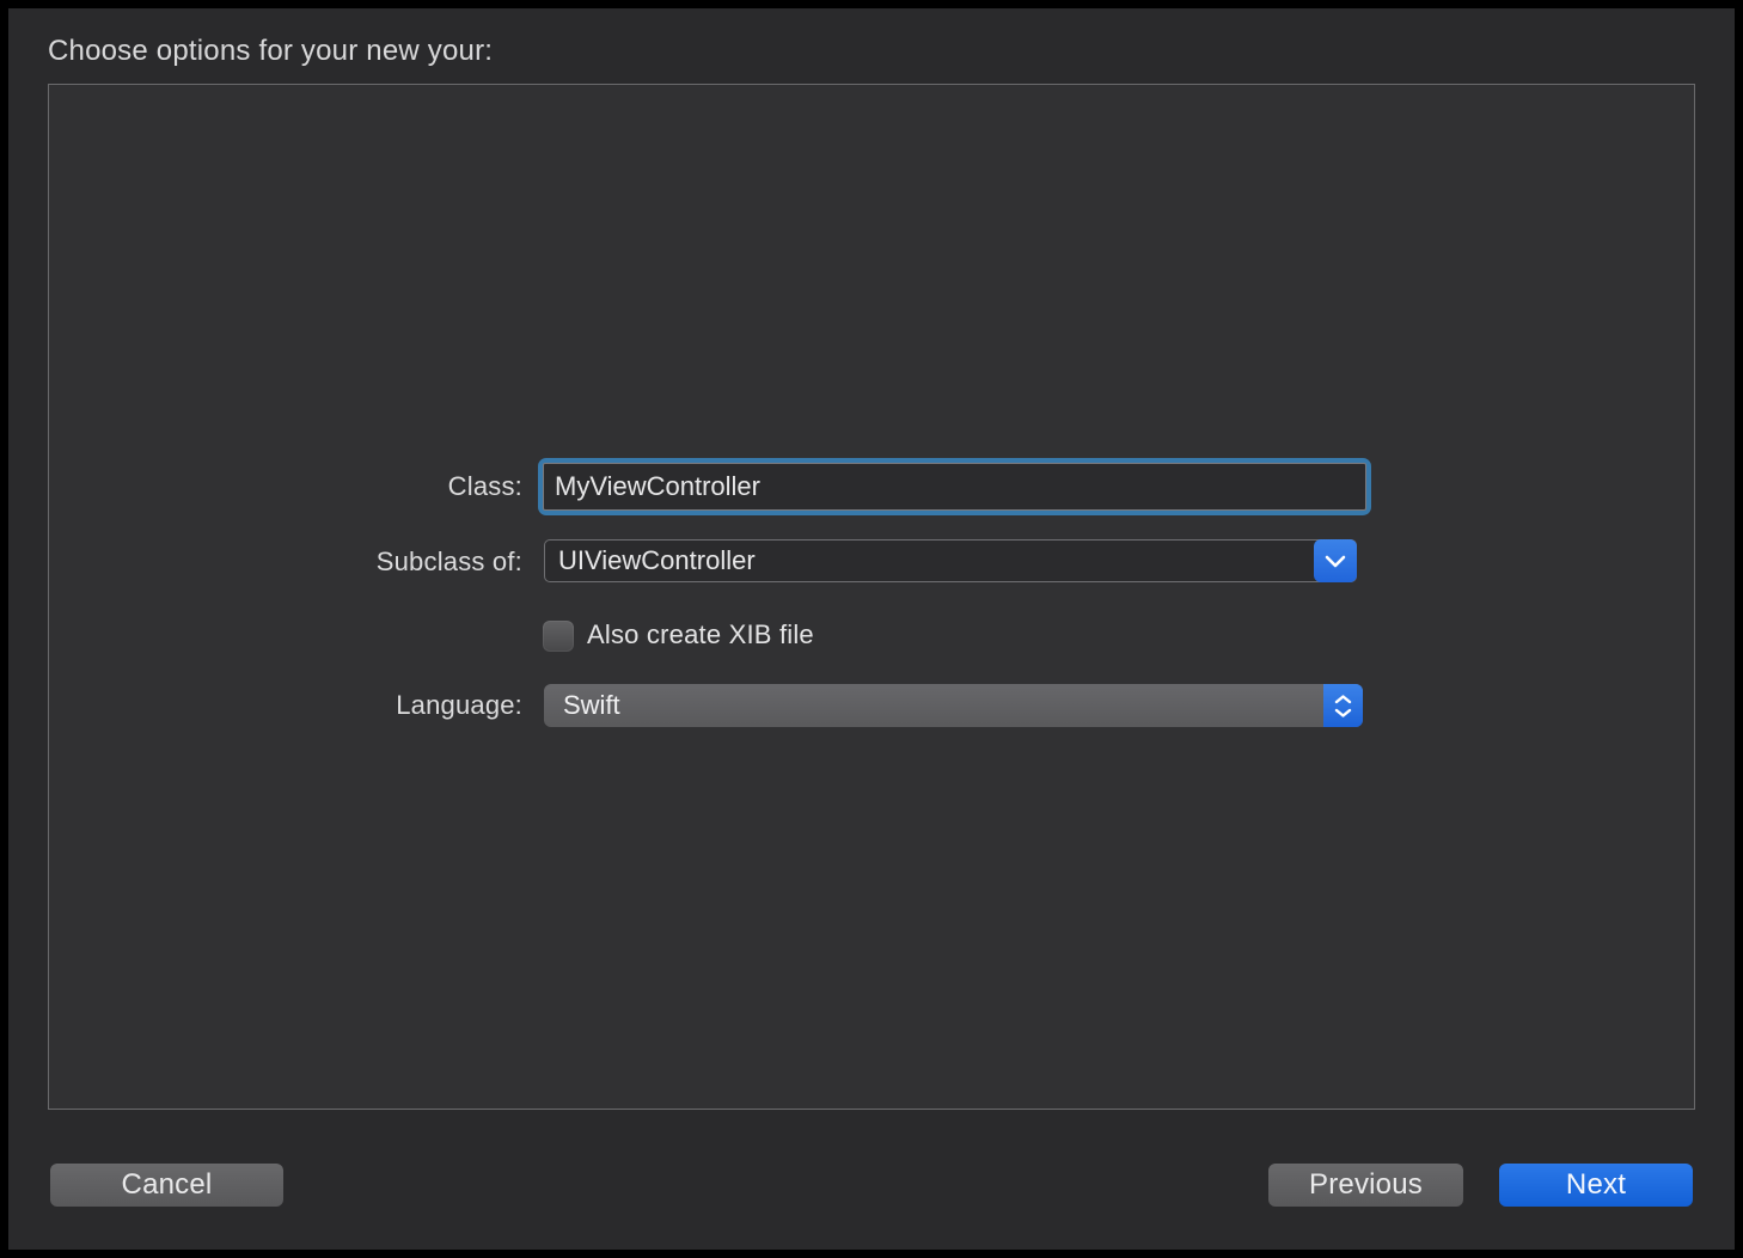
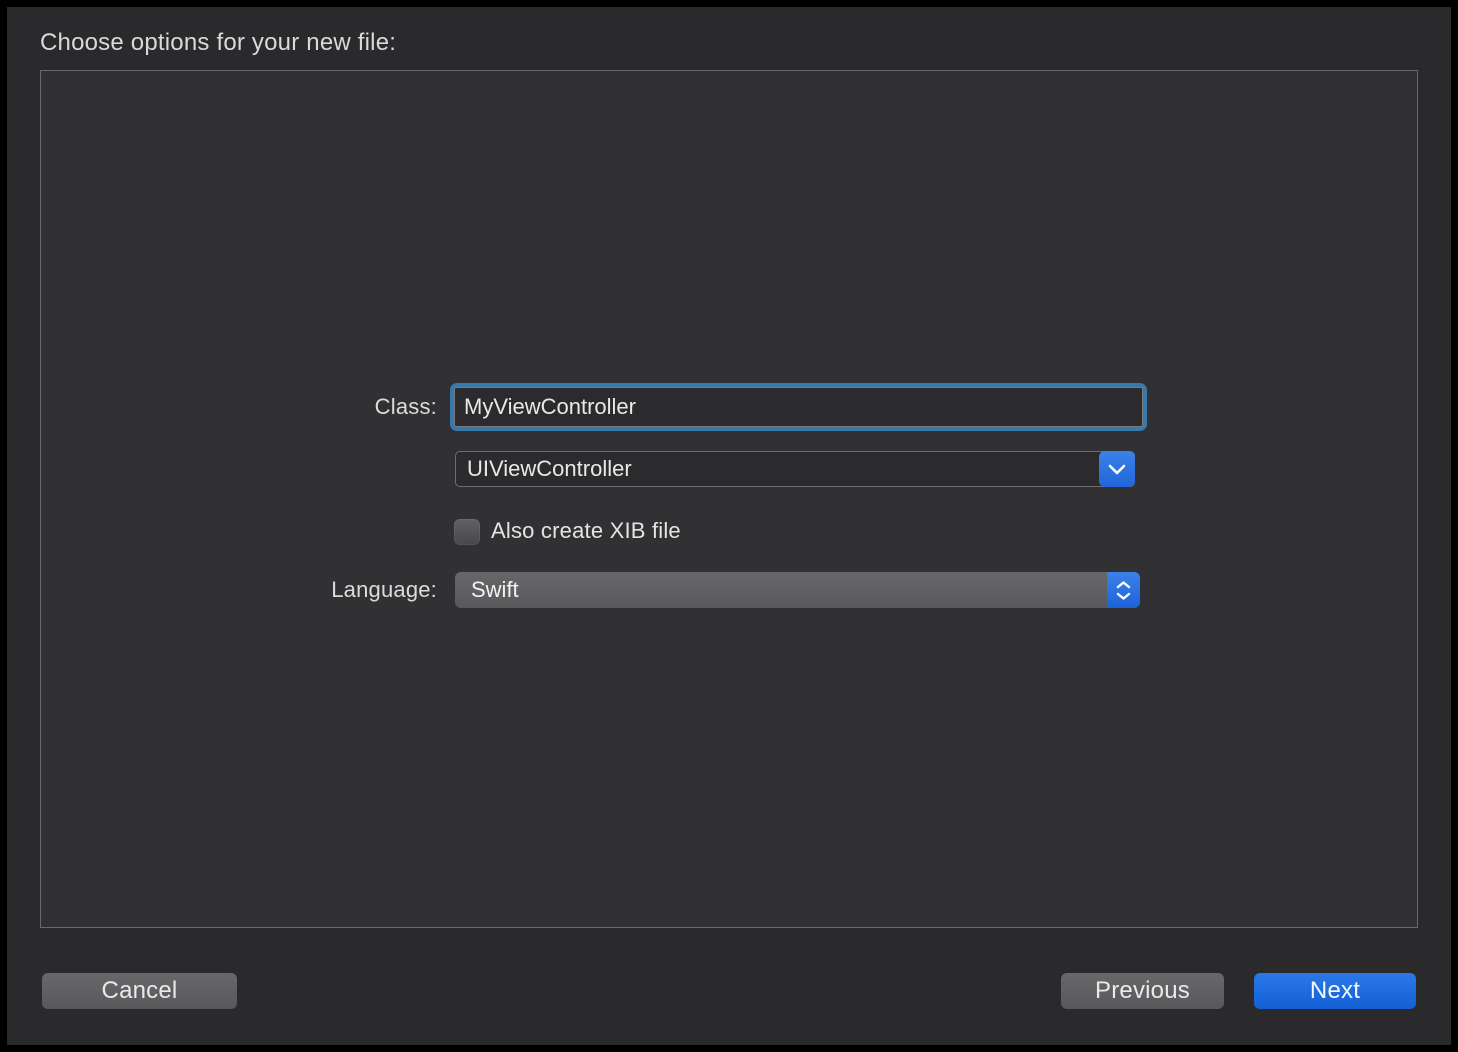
- Choose options for your new your:
+ Choose options for your new file:
  Class:
  MyViewController
- Subclass of:
  UIViewController
  Also create XIB file
  Language:
  Swift
  Cancel
  Previous
  Next
